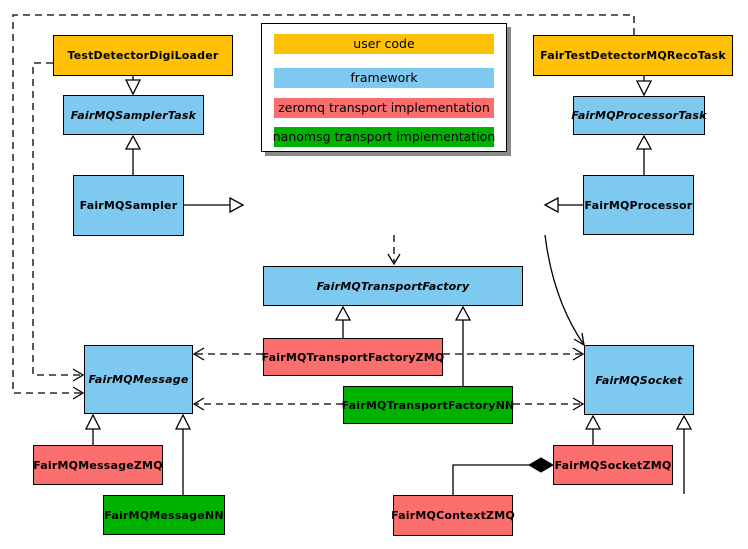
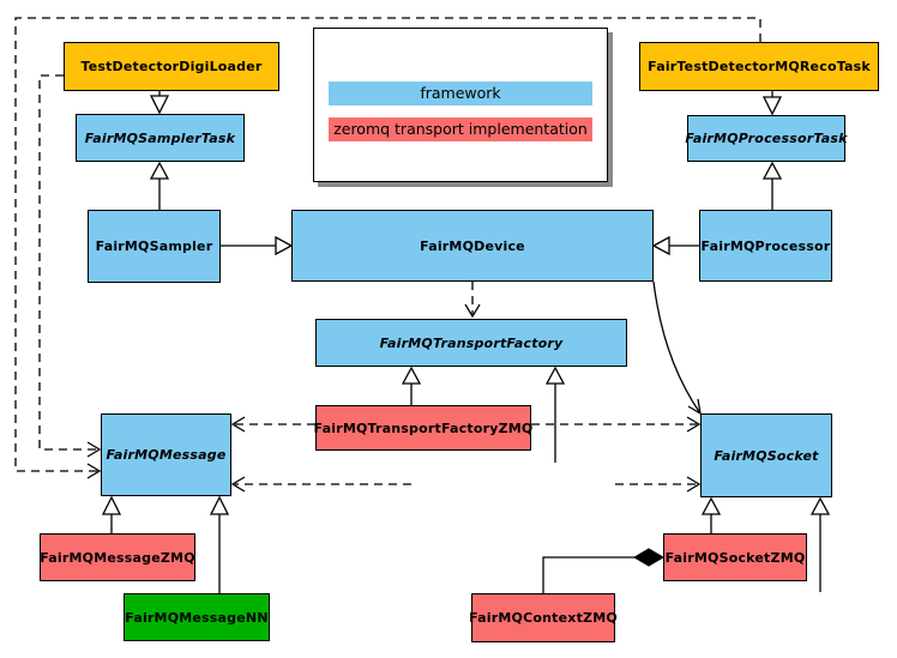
  TestDetectorDigiLoader
  FairTestDetectorMQRecoTask
  FairMQSamplerTask
  FairMQProcessorTask
  FairMQSampler
+ FairMQDevice
  FairMQProcessor
  FairMQTransportFactory
  FairMQTransportFactoryZMQ
- FairMQTransportFactoryNN
  FairMQMessage
  FairMQSocket
  FairMQMessageZMQ
  FairMQMessageNN
  FairMQSocketZMQ
  FairMQContextZMQ
- user code
  framework
  zeromq transport implementation
- nanomsg transport implementation
